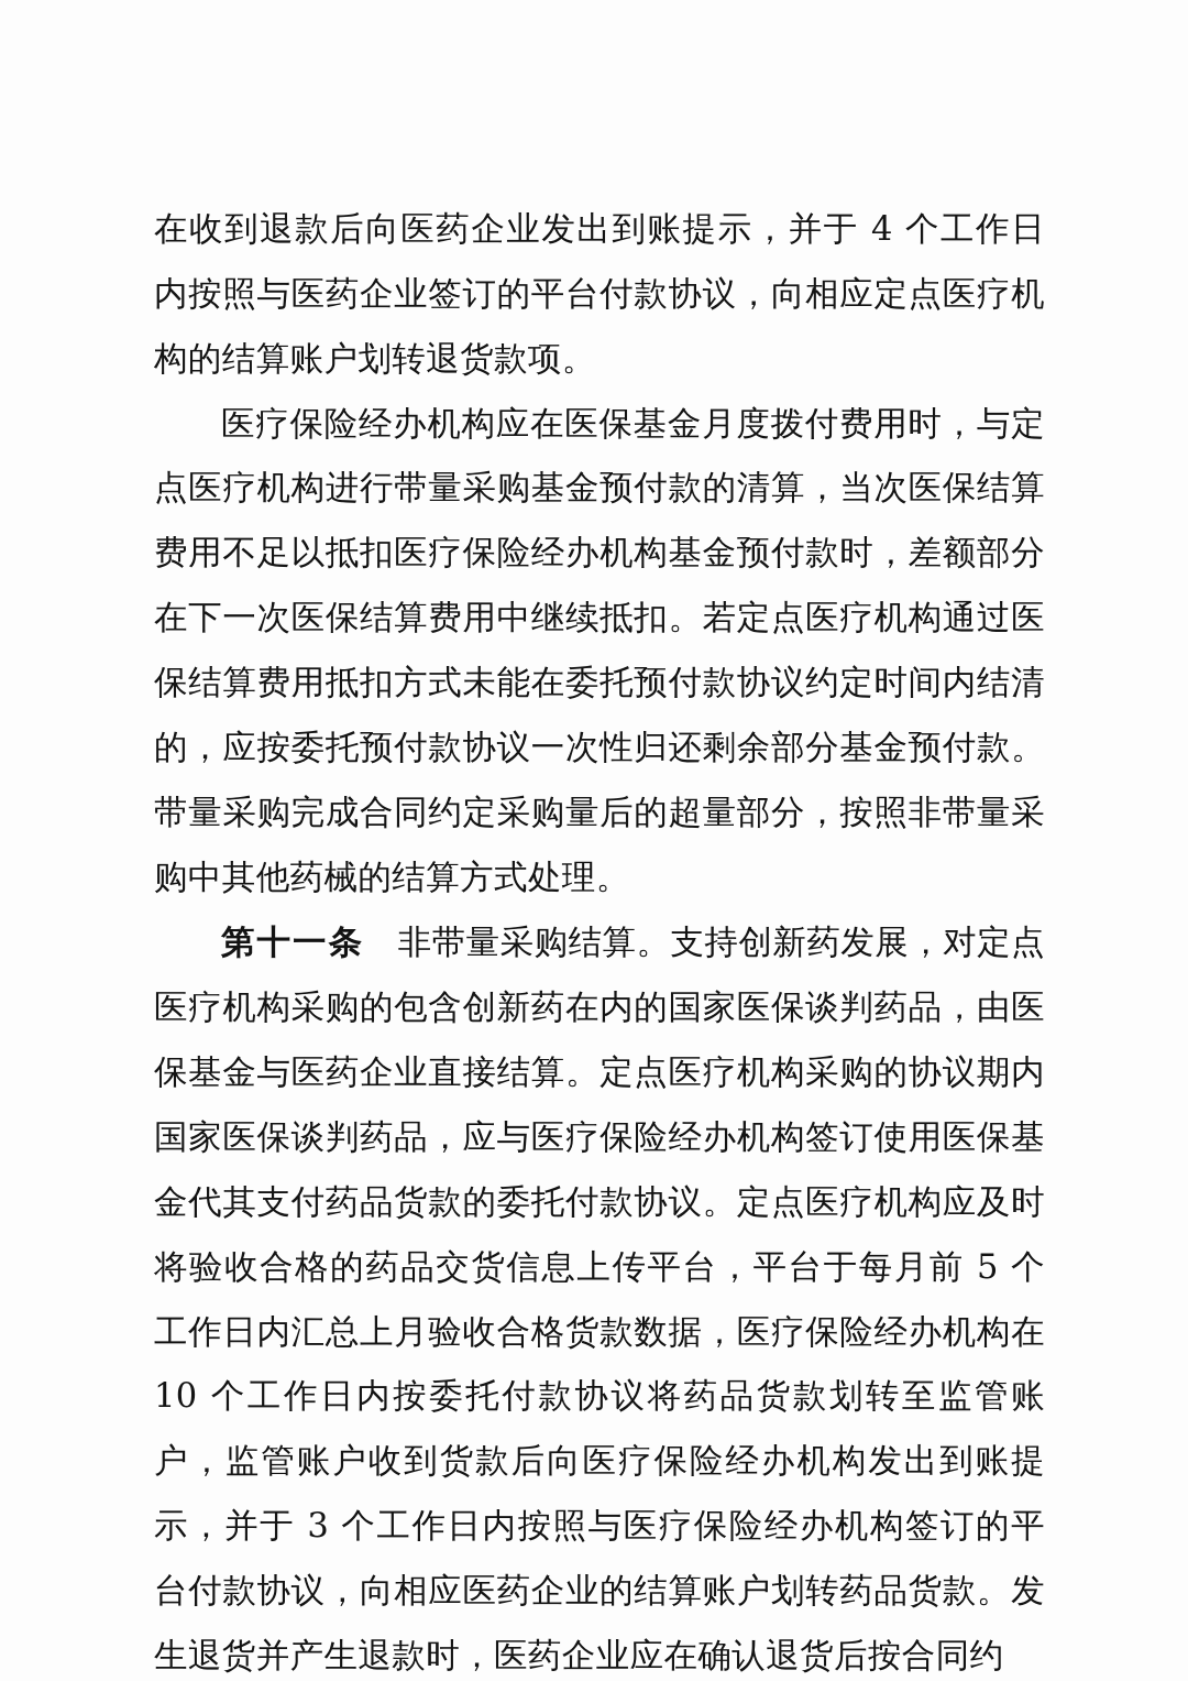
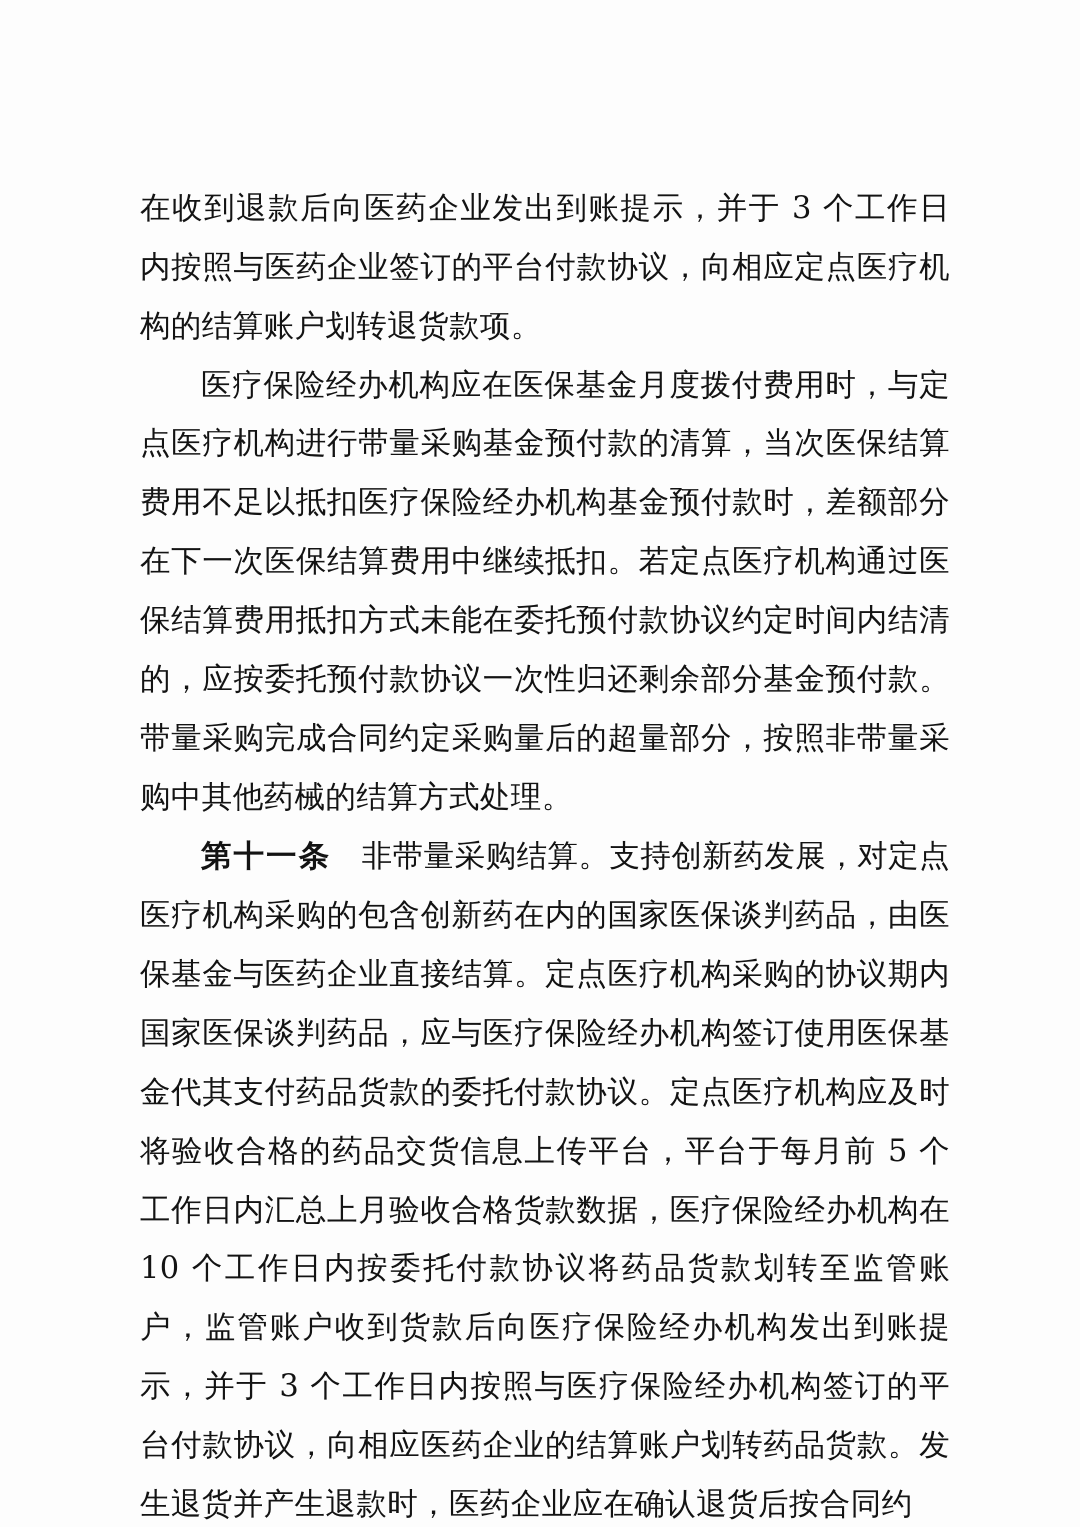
- 在收到退款后向医药企业发出到账提示，并于 4 个工作日内按照与医药企业签订的平台付款协议，向相应定点医疗机构的结算账户划转退货款项。
+ 在收到退款后向医药企业发出到账提示，并于 3 个工作日内按照与医药企业签订的平台付款协议，向相应定点医疗机构的结算账户划转退货款项。
  医疗保险经办机构应在医保基金月度拨付费用时，与定点医疗机构进行带量采购基金预付款的清算，当次医保结算费用不足以抵扣医疗保险经办机构基金预付款时，差额部分在下一次医保结算费用中继续抵扣。若定点医疗机构通过医保结算费用抵扣方式未能在委托预付款协议约定时间内结清的，应按委托预付款协议一次性归还剩余部分基金预付款。带量采购完成合同约定采购量后的超量部分，按照非带量采购中其他药械的结算方式处理。
  第十一条 非带量采购结算。支持创新药发展，对定点医疗机构采购的包含创新药在内的国家医保谈判药品，由医保基金与医药企业直接结算。定点医疗机构采购的协议期内国家医保谈判药品，应与医疗保险经办机构签订使用医保基金代其支付药品货款的委托付款协议。定点医疗机构应及时将验收合格的药品交货信息上传平台，平台于每月前 5 个工作日内汇总上月验收合格货款数据，医疗保险经办机构在 10 个工作日内按委托付款协议将药品货款划转至监管账户，监管账户收到货款后向医疗保险经办机构发出到账提示，并于 3 个工作日内按照与医疗保险经办机构签订的平台付款协议，向相应医药企业的结算账户划转药品货款。发生退货并产生退款时，医药企业应在确认退货后按合同约
